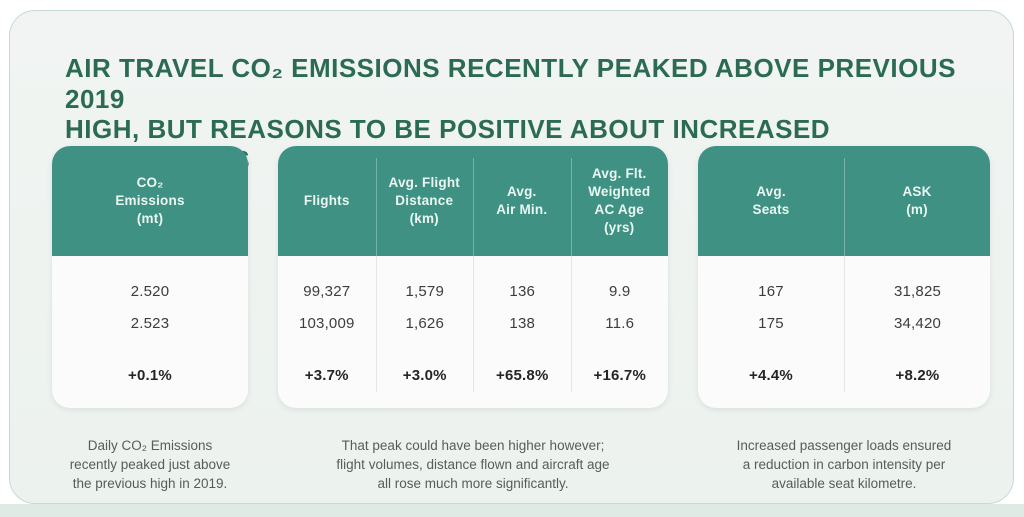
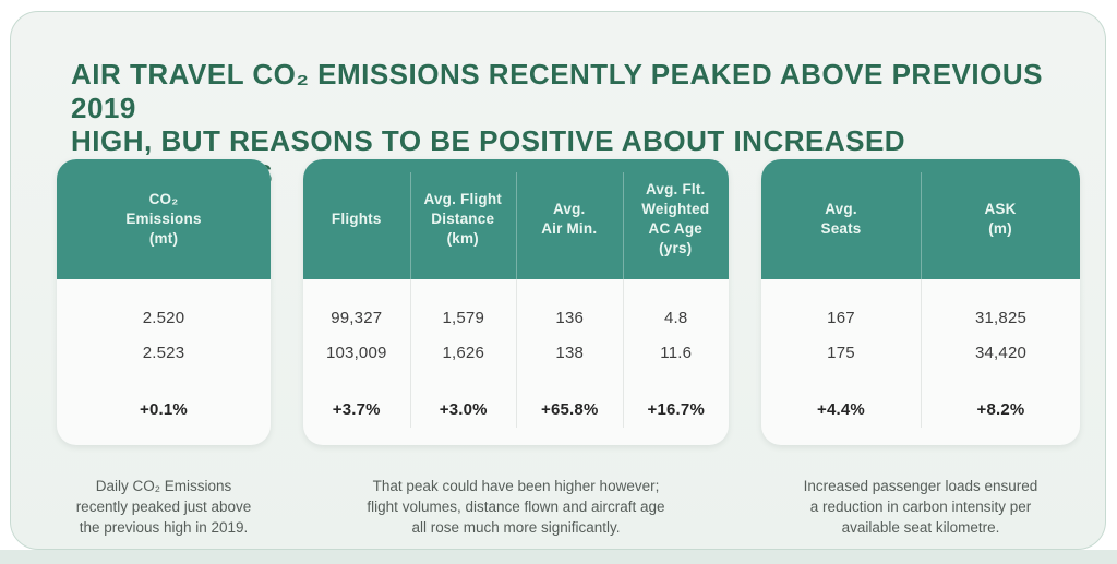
  AIR TRAVEL CO₂ EMISSIONS RECENTLY PEAKED ABOVE PREVIOUS 2019
  HIGH, BUT REASONS TO BE POSITIVE ABOUT INCREASED
  CO₂
  Emissions
  (mt)
  2.520
  2.523
  +0.1%
  Flights
  99,327
  103,009
  +3.7%
  Avg. Flight
  Distance
  (km)
  1,579
  1,626
  +3.0%
  Avg.
  Air Min.
  136
  138
  +65.8%
  Avg. Flt.
  Weighted
  AC Age
  (yrs)
- 9.9
+ 4.8
  11.6
  +16.7%
  Avg.
  Seats
  167
  175
  +4.4%
  ASK
  (m)
  31,825
  34,420
  +8.2%
  Daily CO₂ Emissions
  recently peaked just above
  the previous high in 2019.
  That peak could have been higher however;
  flight volumes, distance flown and aircraft age
  all rose much more significantly.
  Increased passenger loads ensured
  a reduction in carbon intensity per
  available seat kilometre.
